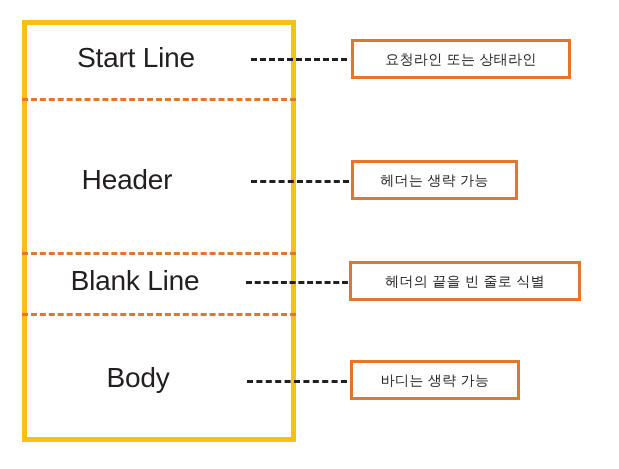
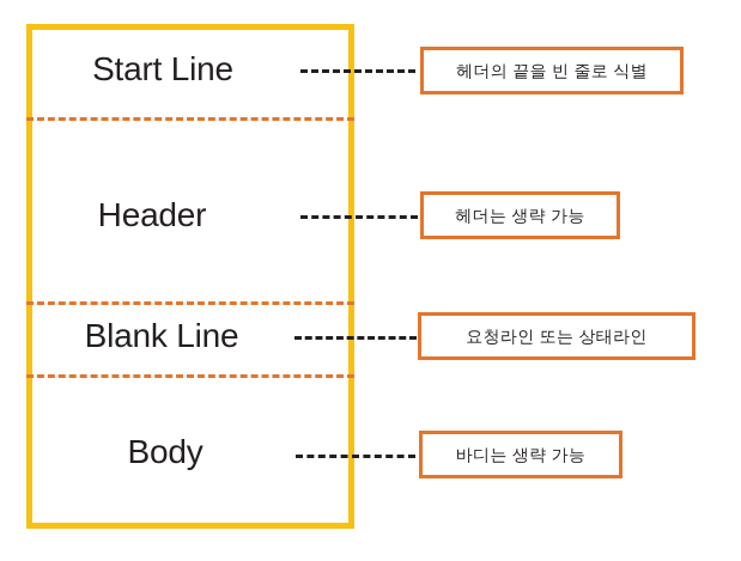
  Start Line
  Header
  Blank Line
  Body
- 요청라인 또는 상태라인
+ 헤더의 끝을 빈 줄로 식별
  헤더는 생략 가능
- 헤더의 끝을 빈 줄로 식별
+ 요청라인 또는 상태라인
  바디는 생략 가능
